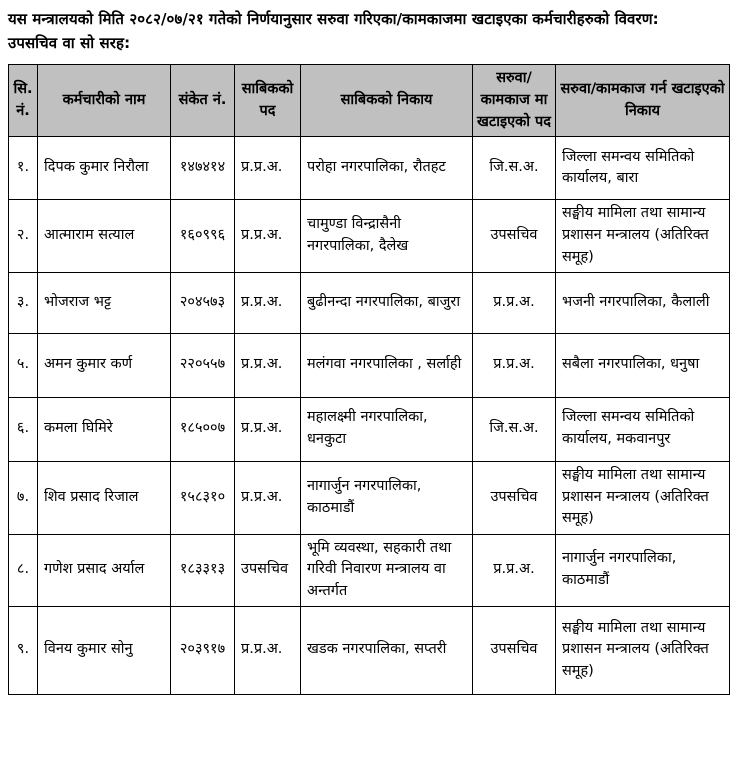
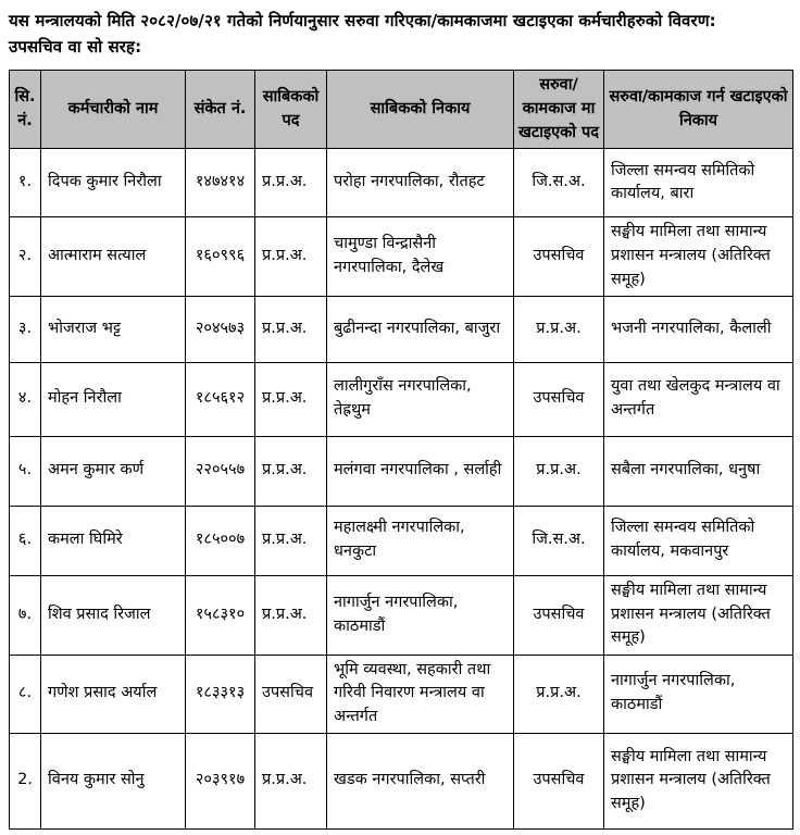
  यस मन्त्रालयको मिति २०८२/०७/२१ गतेको निर्णयानुसार सरुवा गरिएका/कामकाजमा खटाइएका कर्मचारीहरुको विवरण:
  उपसचिव वा सो सरह:
  सि. नं.	कर्मचारीको नाम	संकेत नं.	साबिकको पद	साबिकको निकाय	सरुवा/कामकाज मा खटाइएको पद	सरुवा/कामकाज गर्न खटाइएको निकाय
  १.	दिपक कुमार निरौला	१४७४१४	प्र.प्र.अ.	परोहा नगरपालिका, रौतहट	जि.स.अ.	जिल्ला समन्वय समितिको कार्यालय, बारा
  २.	आत्माराम सत्याल	१६०९९६	प्र.प्र.अ.	चामुण्डा विन्द्रासैनी नगरपालिका, दैलेख	उपसचिव	सङ्घीय मामिला तथा सामान्य प्रशासन मन्त्रालय (अतिरिक्त समूह)
  ३.	भोजराज भट्ट	२०४५७३	प्र.प्र.अ.	बुढीनन्दा नगरपालिका, बाजुरा	प्र.प्र.अ.	भजनी नगरपालिका, कैलाली
+ ४.	मोहन निरौला	१८५६१२	प्र.प्र.अ.	लालीगुराँस नगरपालिका, तेह्रथुम	उपसचिव	युवा तथा खेलकुद मन्त्रालय वा अन्तर्गत
  ५.	अमन कुमार कर्ण	२२०५५७	प्र.प्र.अ.	मलंगवा नगरपालिका , सर्लाही	प्र.प्र.अ.	सबैला नगरपालिका, धनुषा
  ६.	कमला घिमिरे	१८५००७	प्र.प्र.अ.	महालक्ष्मी नगरपालिका, धनकुटा	जि.स.अ.	जिल्ला समन्वय समितिको कार्यालय, मकवानपुर
  ७.	शिव प्रसाद रिजाल	१५८३१०	प्र.प्र.अ.	नागार्जुन नगरपालिका, काठमाडौं	उपसचिव	सङ्घीय मामिला तथा सामान्य प्रशासन मन्त्रालय (अतिरिक्त समूह)
  ८.	गणेश प्रसाद अर्याल	१८३३१३	उपसचिव	भूमि व्यवस्था, सहकारी तथा गरिवी निवारण मन्त्रालय वा अन्तर्गत	प्र.प्र.अ.	नागार्जुन नगरपालिका, काठमाडौं
- ९.	विनय कुमार सोनु	२०३९१७	प्र.प्र.अ.	खडक नगरपालिका, सप्तरी	उपसचिव	सङ्घीय मामिला तथा सामान्य प्रशासन मन्त्रालय (अतिरिक्त समूह)
+ 2.	विनय कुमार सोनु	२०३९१७	प्र.प्र.अ.	खडक नगरपालिका, सप्तरी	उपसचिव	सङ्घीय मामिला तथा सामान्य प्रशासन मन्त्रालय (अतिरिक्त समूह)
